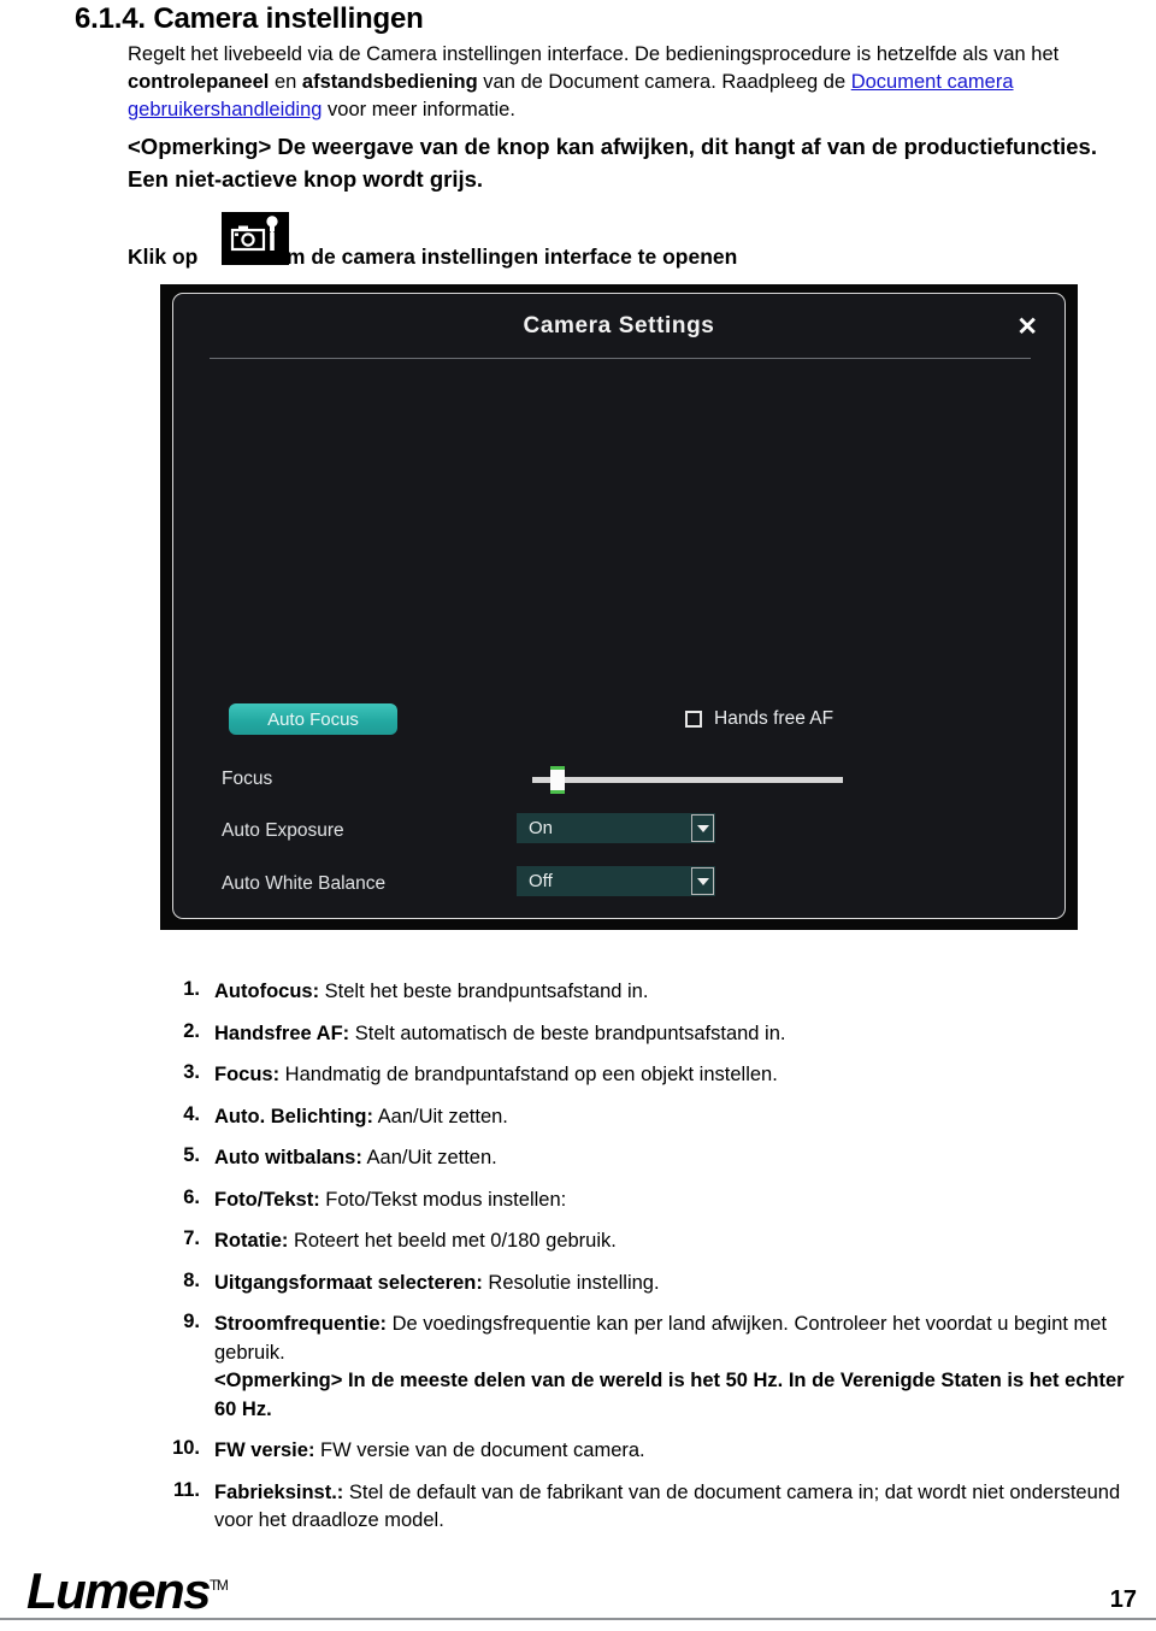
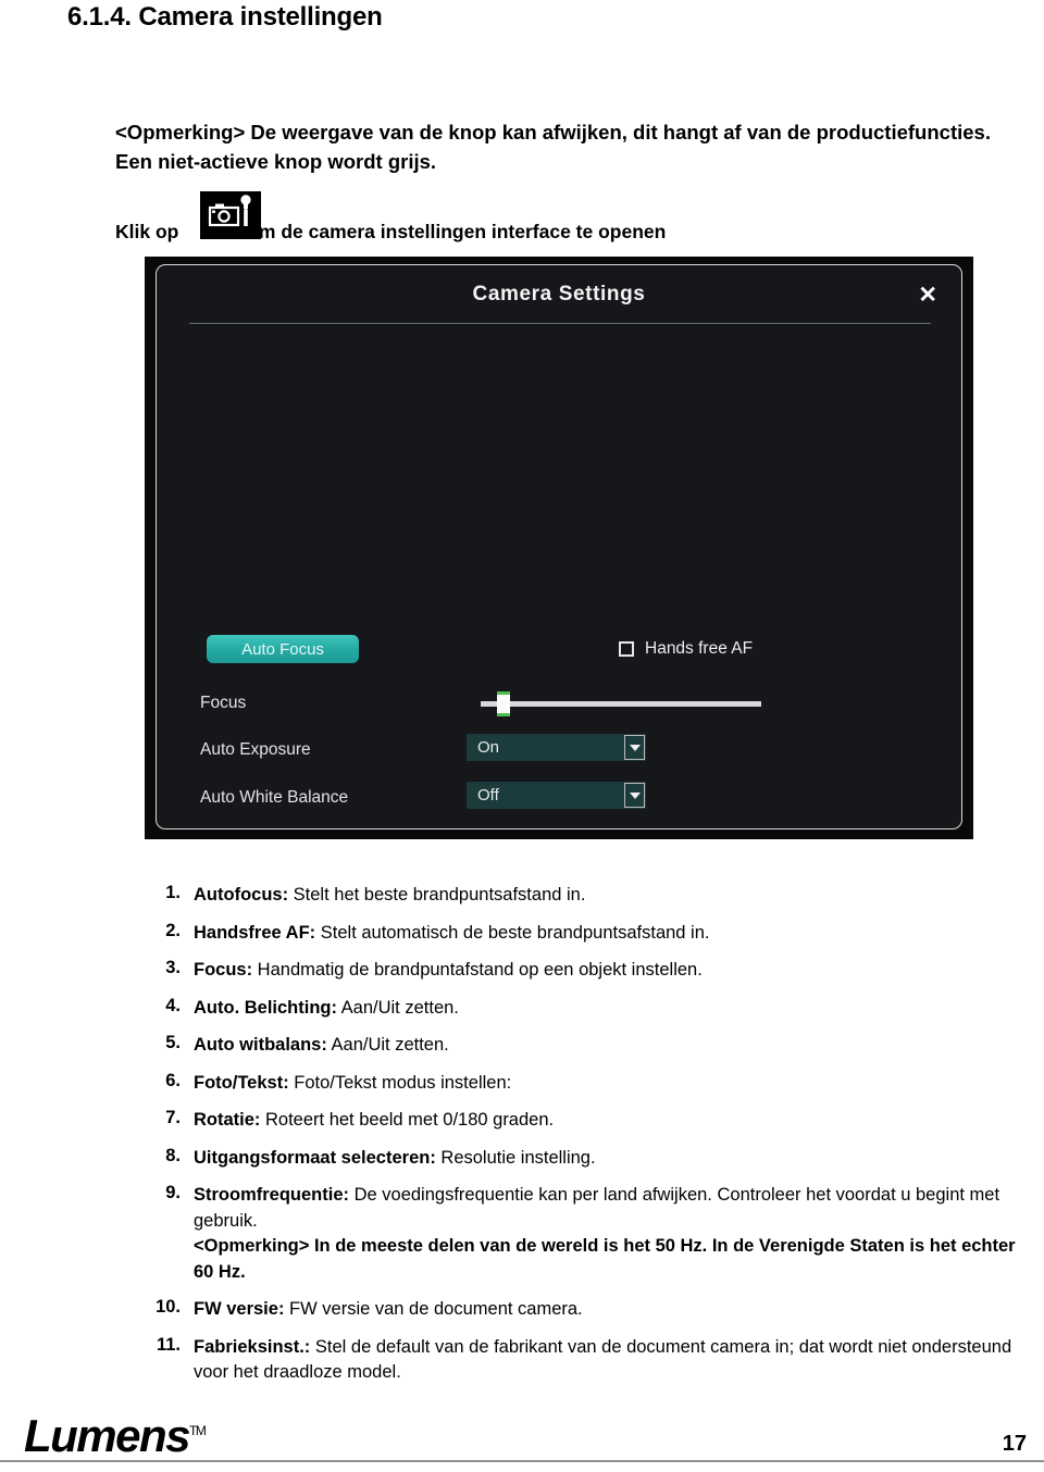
  6.1.4. Camera instellingen
- Regelt het livebeeld via de Camera instellingen interface. De bedieningsprocedure is hetzelfde als van het controlepaneel en afstandsbediening van de Document camera. Raadpleeg de Document camera gebruikershandleiding voor meer informatie.
  <Opmerking> De weergave van de knop kan afwijken, dit hangt af van de productiefuncties. Een niet-actieve knop wordt grijs.
  Klik op m de camera instellingen interface te openen
  Camera Settings
  ✕
  Auto Focus
  Hands free AF
  Focus
  Auto Exposure
  On
  Auto White Balance
  Off
  1.
  Autofocus: Stelt het beste brandpuntsafstand in.
  2.
  Handsfree AF: Stelt automatisch de beste brandpuntsafstand in.
  3.
  Focus: Handmatig de brandpuntafstand op een objekt instellen.
  4.
  Auto. Belichting: Aan/Uit zetten.
  5.
  Auto witbalans: Aan/Uit zetten.
  6.
  Foto/Tekst: Foto/Tekst modus instellen:
  7.
- Rotatie: Roteert het beeld met 0/180 gebruik.
+ Rotatie: Roteert het beeld met 0/180 graden.
  8.
  Uitgangsformaat selecteren: Resolutie instelling.
  9.
  Stroomfrequentie: De voedingsfrequentie kan per land afwijken. Controleer het voordat u begint met gebruik.
  <Opmerking> In de meeste delen van de wereld is het 50 Hz. In de Verenigde Staten is het echter 60 Hz.
  10.
  FW versie: FW versie van de document camera.
  11.
  Fabrieksinst.: Stel de default van de fabrikant van de document camera in; dat wordt niet ondersteund voor het draadloze model.
  LumensTM
  17
